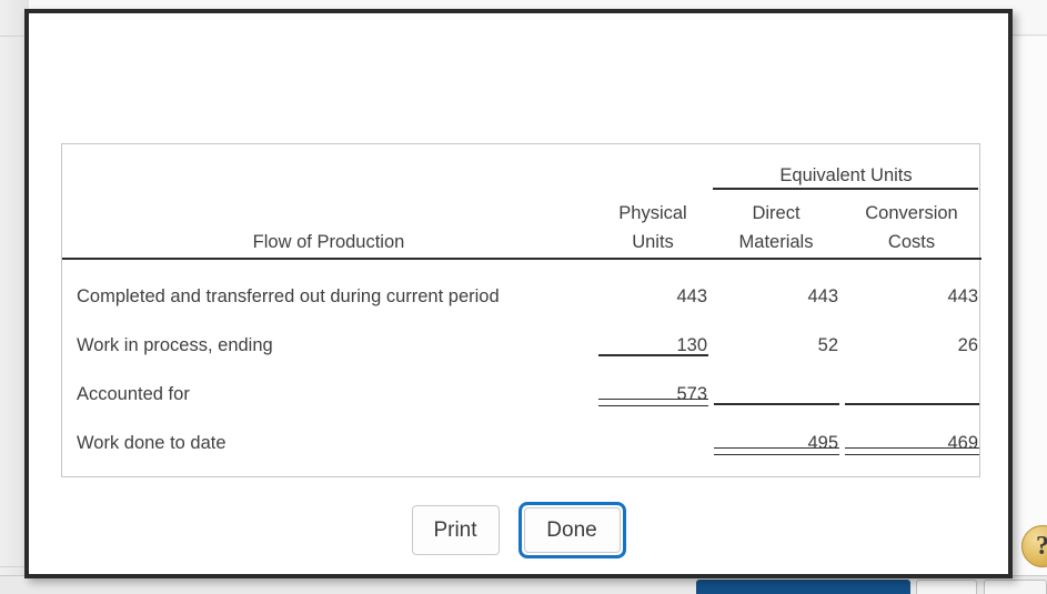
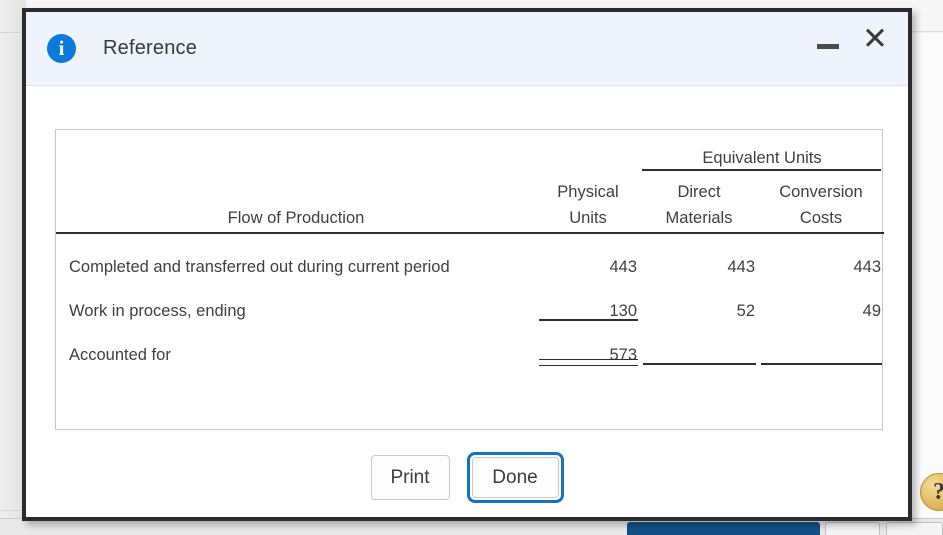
  ?
+ i
+ Reference
+ ✕
  		Equivalent Units
  	Physical	Direct	Conversion
  Flow of Production	Units	Materials	Costs
  Completed and transferred out during current period	443	443	443
- Work in process, ending	130	52	26
+ Work in process, ending	130	52	49
  Accounted for	573
- Work done to date		495	469
  Print
  Done
